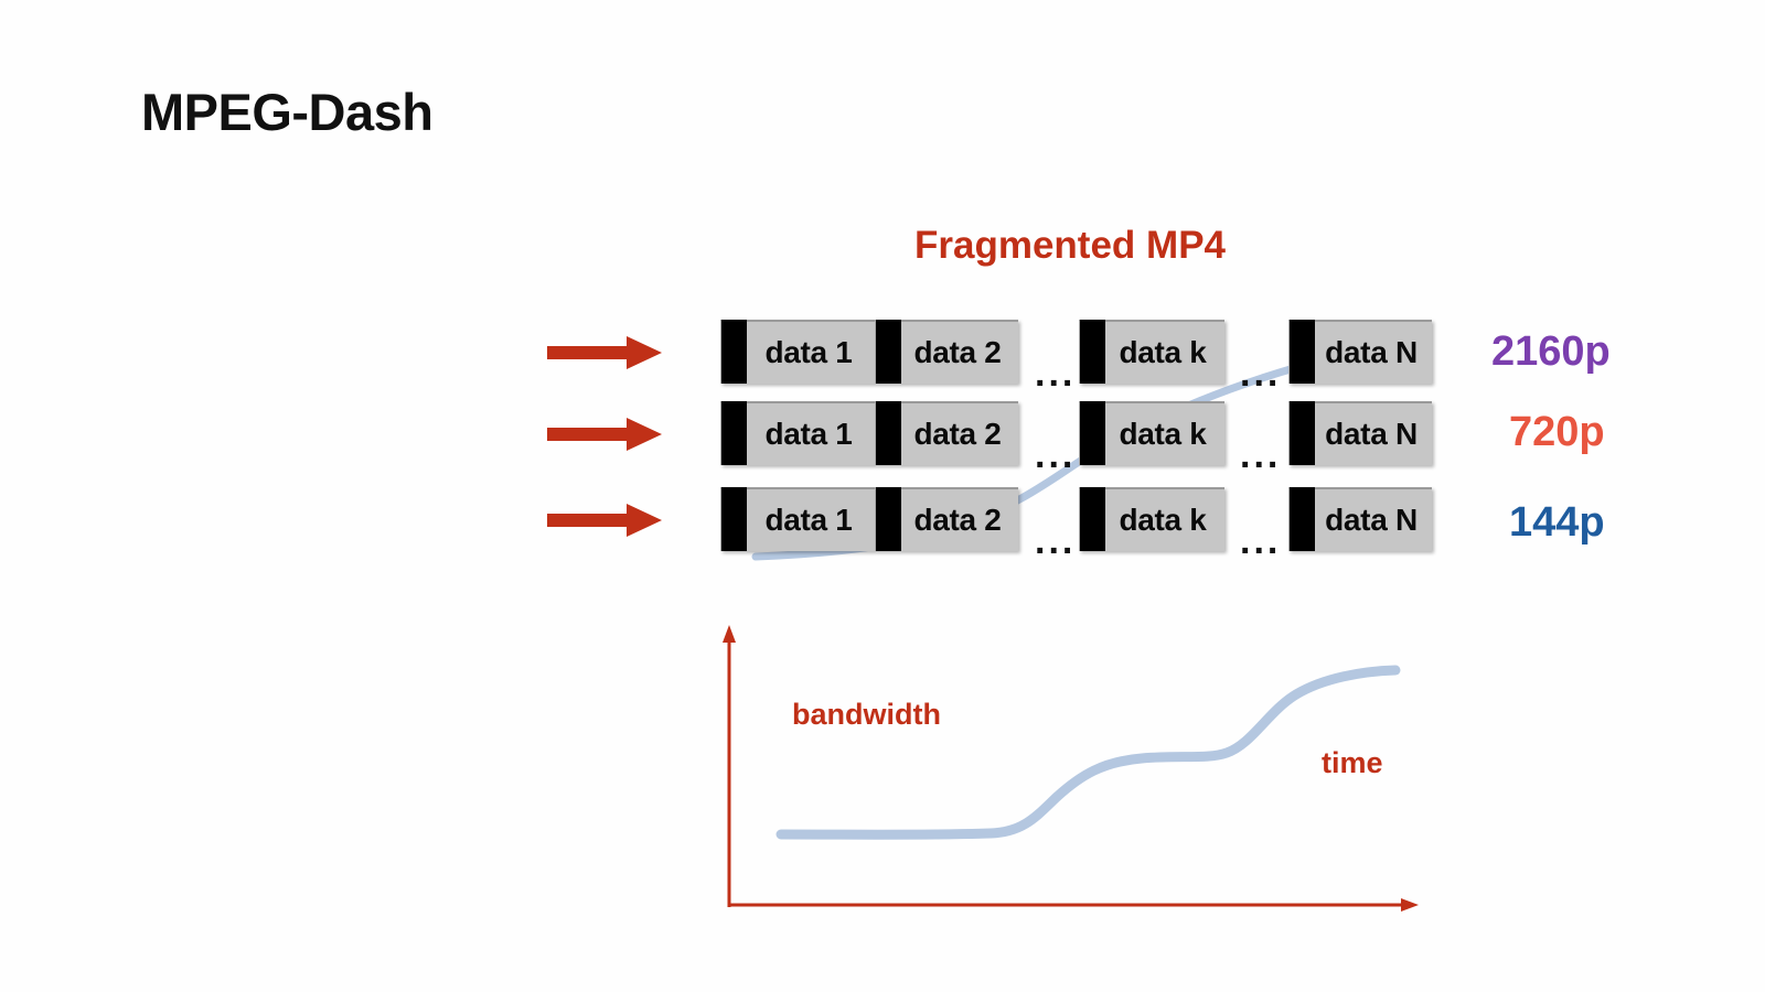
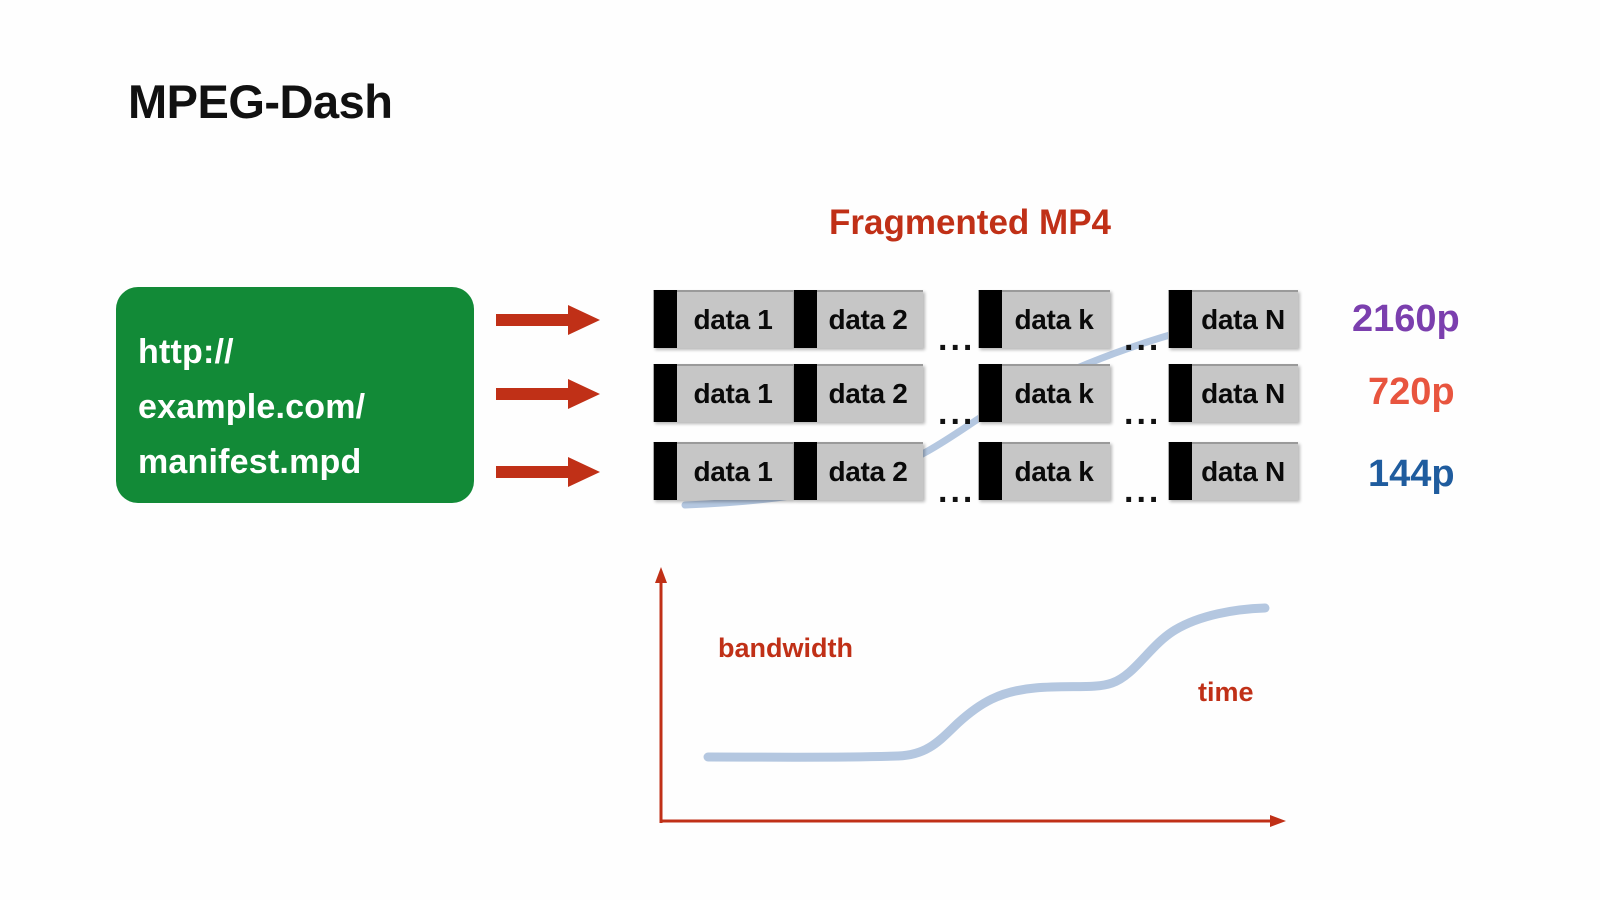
  MPEG-Dash
  Fragmented MP4
+ http://
+ example.com/
+ manifest.mpd
  data 1
  data 2
  data k
  data N
  ...
  ...
  2160p
  data 1
  data 2
  data k
  data N
  ...
  ...
  720p
  data 1
  data 2
  data k
  data N
  ...
  ...
  144p
  bandwidth
  time
